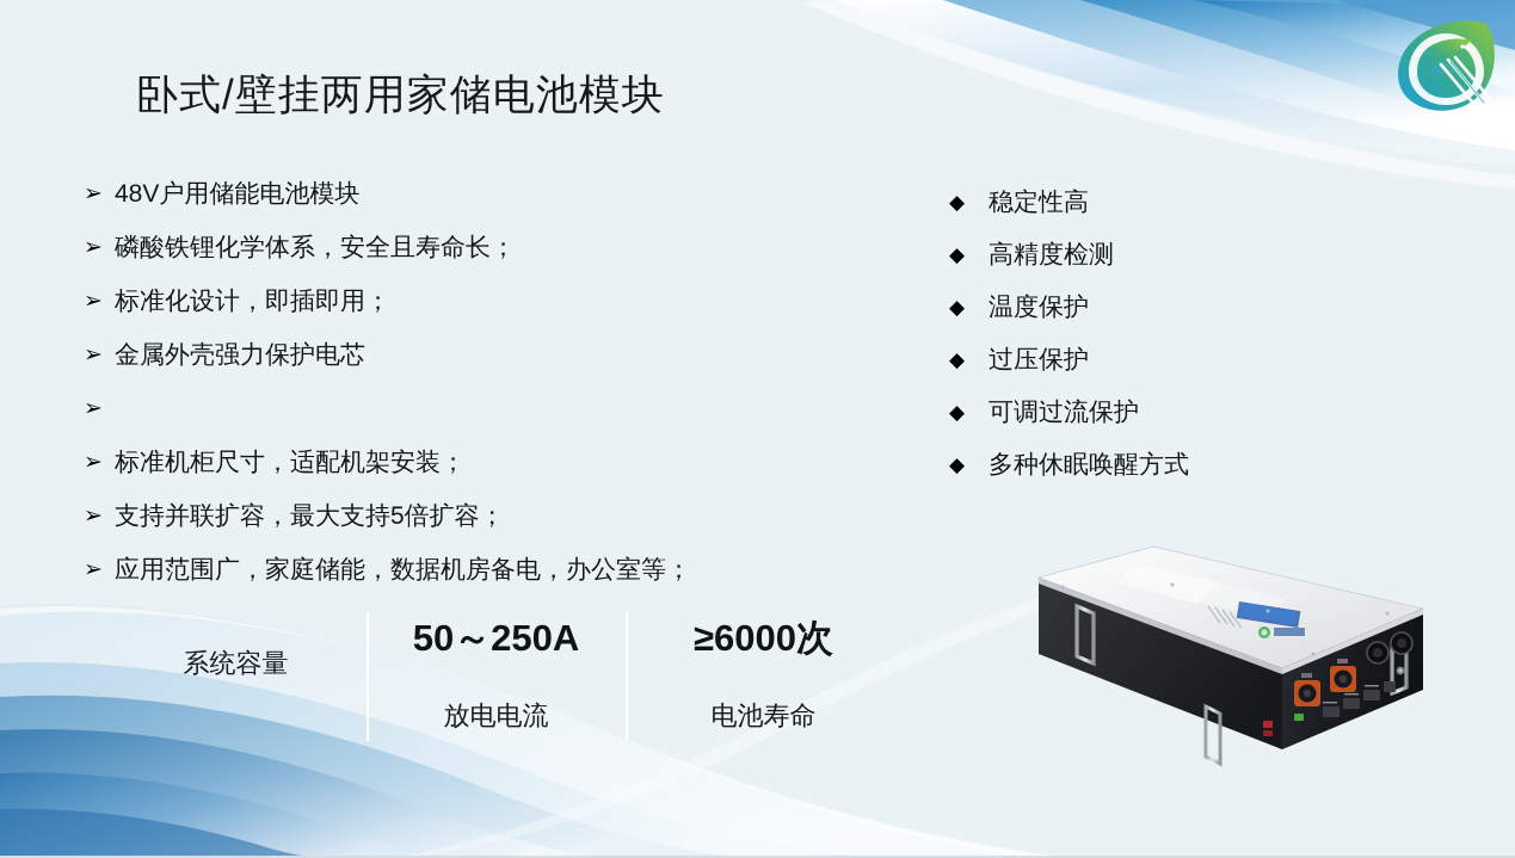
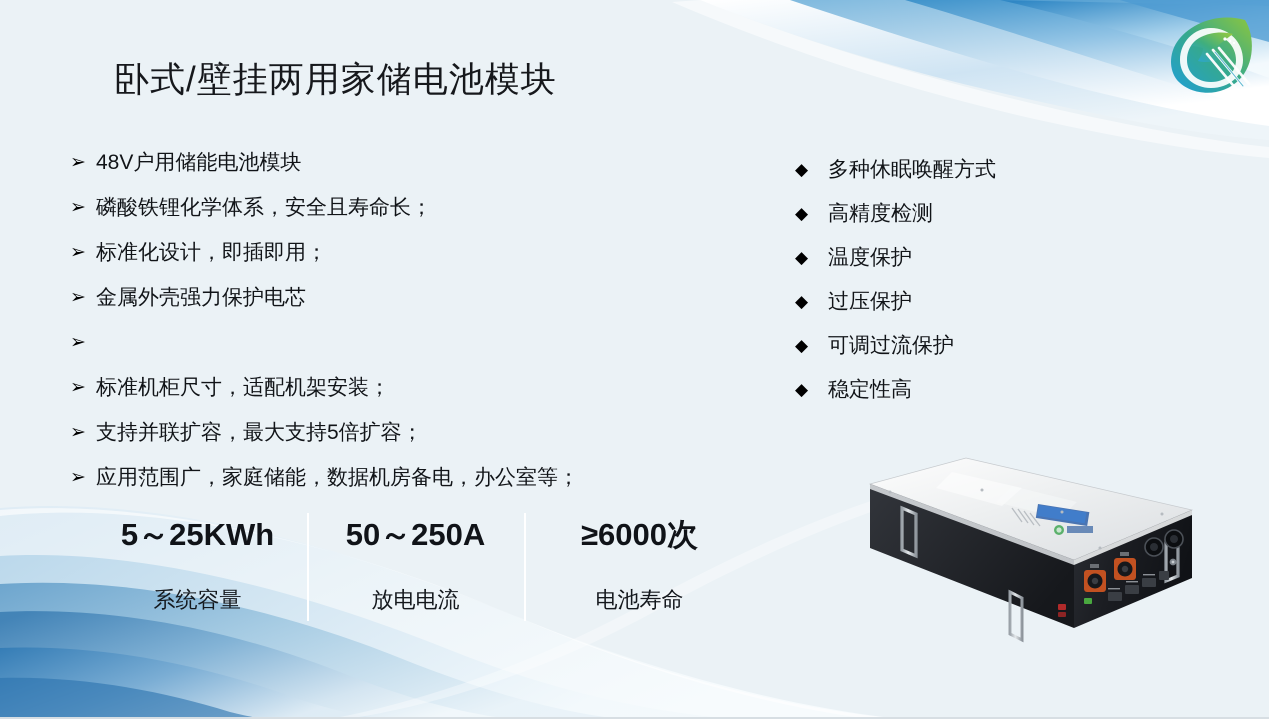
  卧式/壁挂两用家储电池模块
  ➢
  48V户用储能电池模块
  ➢
  磷酸铁锂化学体系，安全且寿命长；
  ➢
  标准化设计，即插即用；
  ➢
  金属外壳强力保护电芯
  ➢
  ➢
  标准机柜尺寸，适配机架安装；
  ➢
  支持并联扩容，最大支持5倍扩容；
  ➢
  应用范围广，家庭储能，数据机房备电，办公室等；
  ◆
- 稳定性高
+ 多种休眠唤醒方式
  ◆
  高精度检测
  ◆
  温度保护
  ◆
  过压保护
  ◆
  可调过流保护
  ◆
- 多种休眠唤醒方式
+ 稳定性高
+ 5～25KWh
  系统容量
  50～250A
  放电电流
  ≥6000次
  电池寿命
